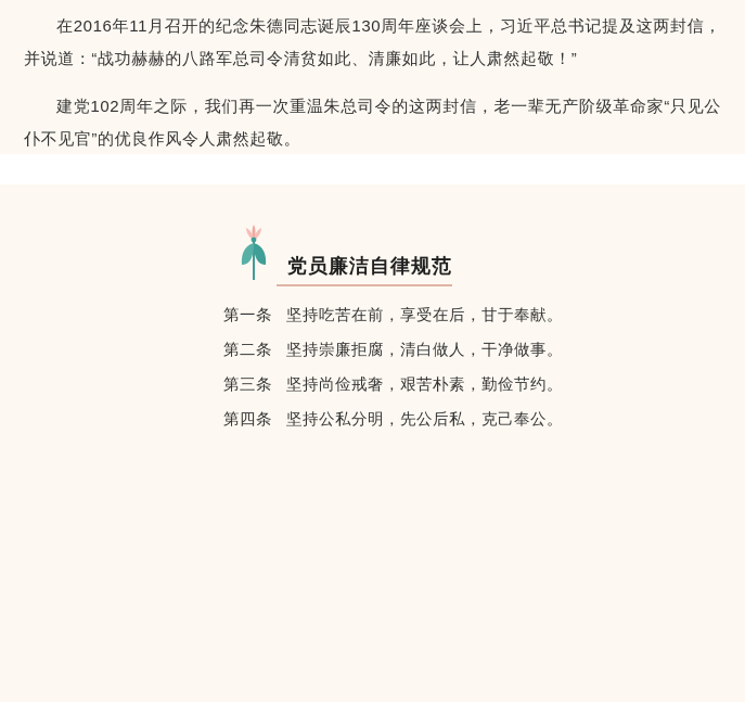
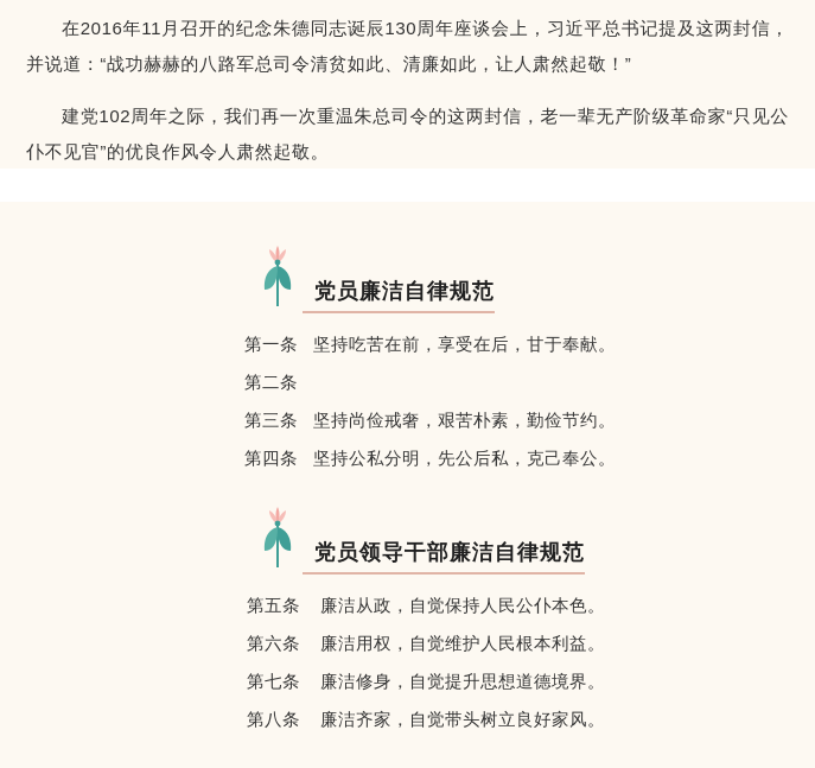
  在2016年11月召开的纪念朱德同志诞辰130周年座谈会上，习近平总书记提及这两封信，并说道：“战功赫赫的八路军总司令清贫如此、清廉如此，让人肃然起敬！”
  建党102周年之际，我们再一次重温朱总司令的这两封信，老一辈无产阶级革命家“只见公仆不见官”的优良作风令人肃然起敬。
  党员廉洁自律规范
  第一条
  坚持吃苦在前，享受在后，甘于奉献。
  第二条
- 坚持崇廉拒腐，清白做人，干净做事。
  第三条
  坚持尚俭戒奢，艰苦朴素，勤俭节约。
  第四条
  坚持公私分明，先公后私，克己奉公。
+ 党员领导干部廉洁自律规范
+ 第五条
+ 廉洁从政，自觉保持人民公仆本色。
+ 第六条
+ 廉洁用权，自觉维护人民根本利益。
+ 第七条
+ 廉洁修身，自觉提升思想道德境界。
+ 第八条
+ 廉洁齐家，自觉带头树立良好家风。
